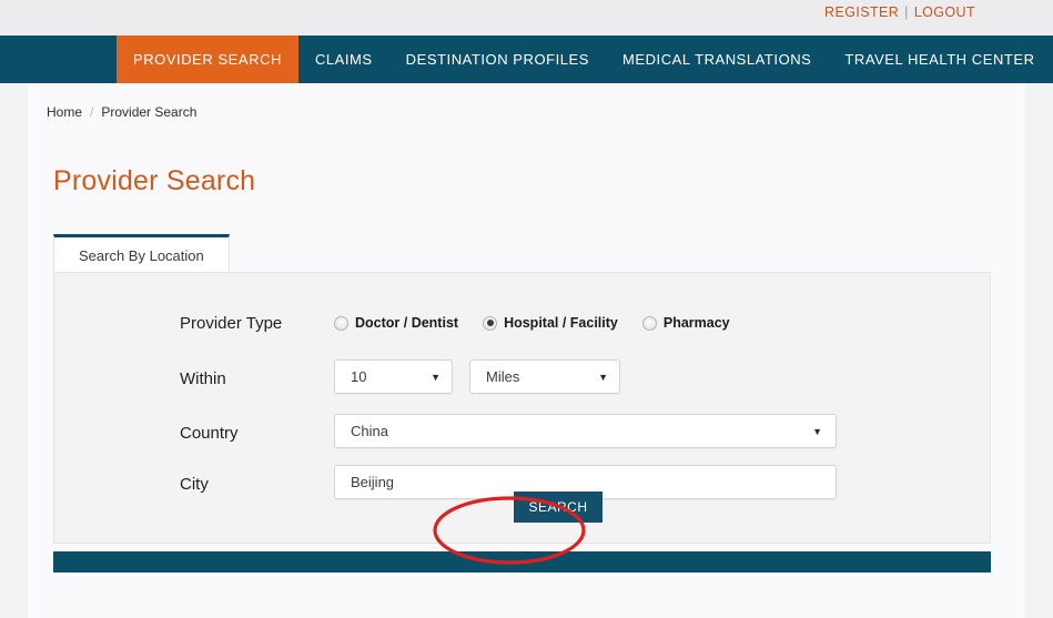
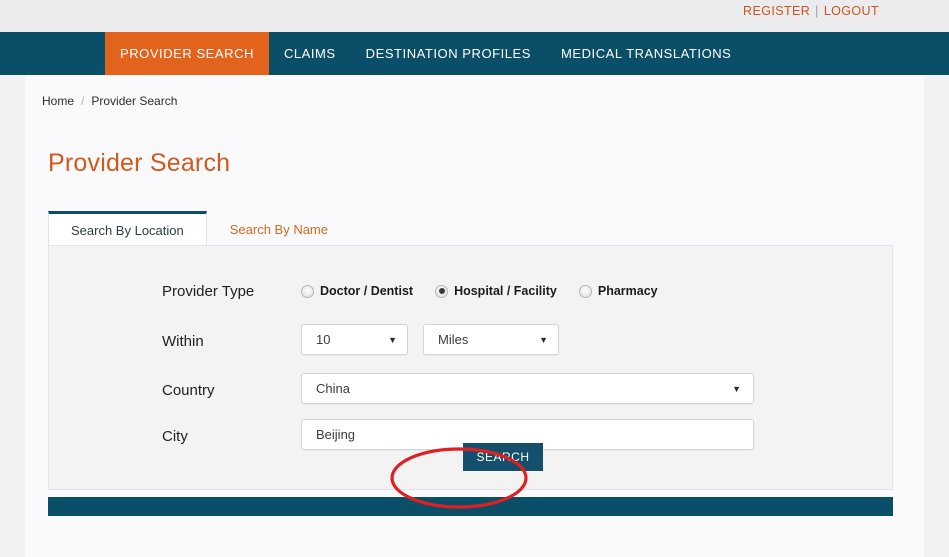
  REGISTER | LOGOUT
  PROVIDER SEARCH
  CLAIMS
  DESTINATION PROFILES
  MEDICAL TRANSLATIONS
- TRAVEL HEALTH CENTER
  Home / Provider Search
  Provider Search
  Search By Location
+ Search By Name
  Provider Type
  Doctor / Dentist
  Hospital / Facility
  Pharmacy
  Within
  10
  ▼
  Miles
  ▼
  Country
  China
  ▼
  City
  Beijing
  SEACH
